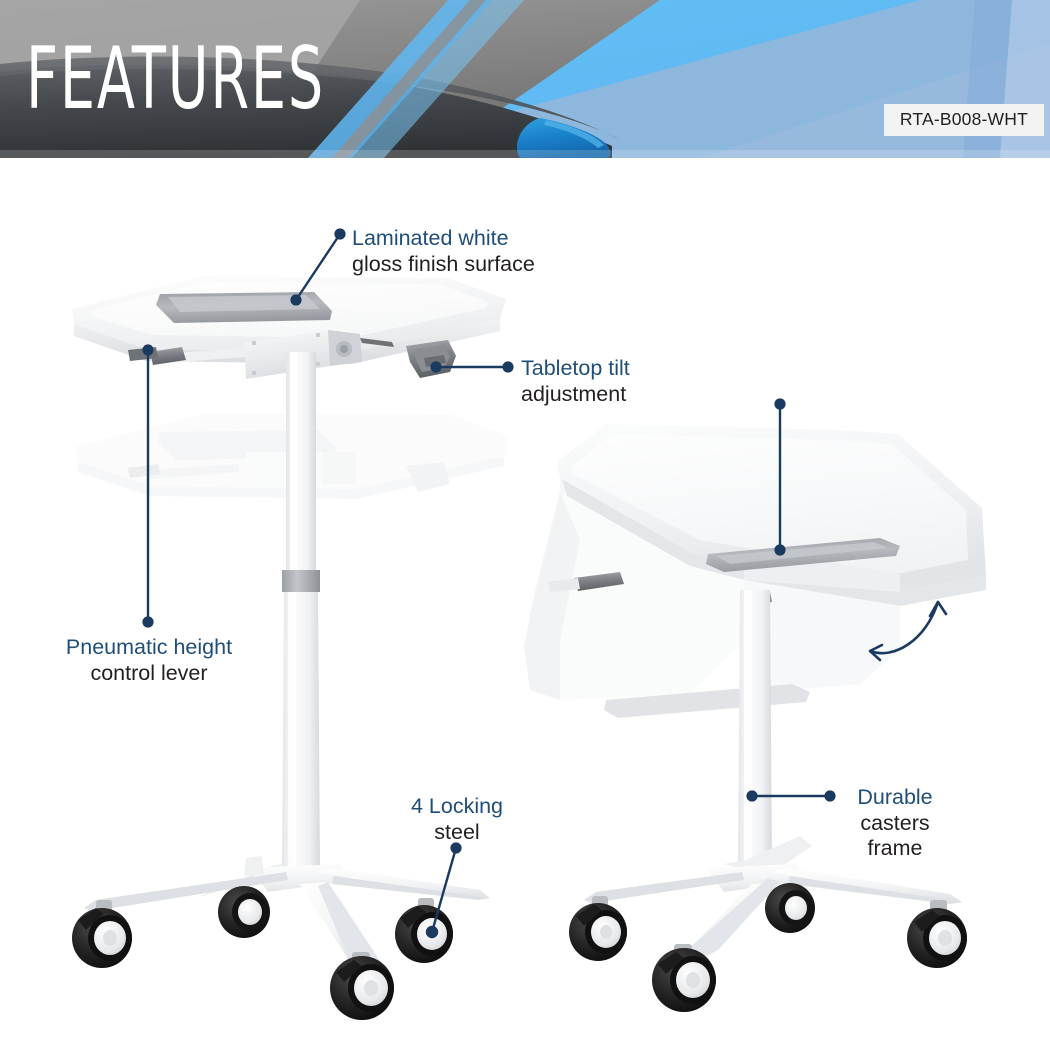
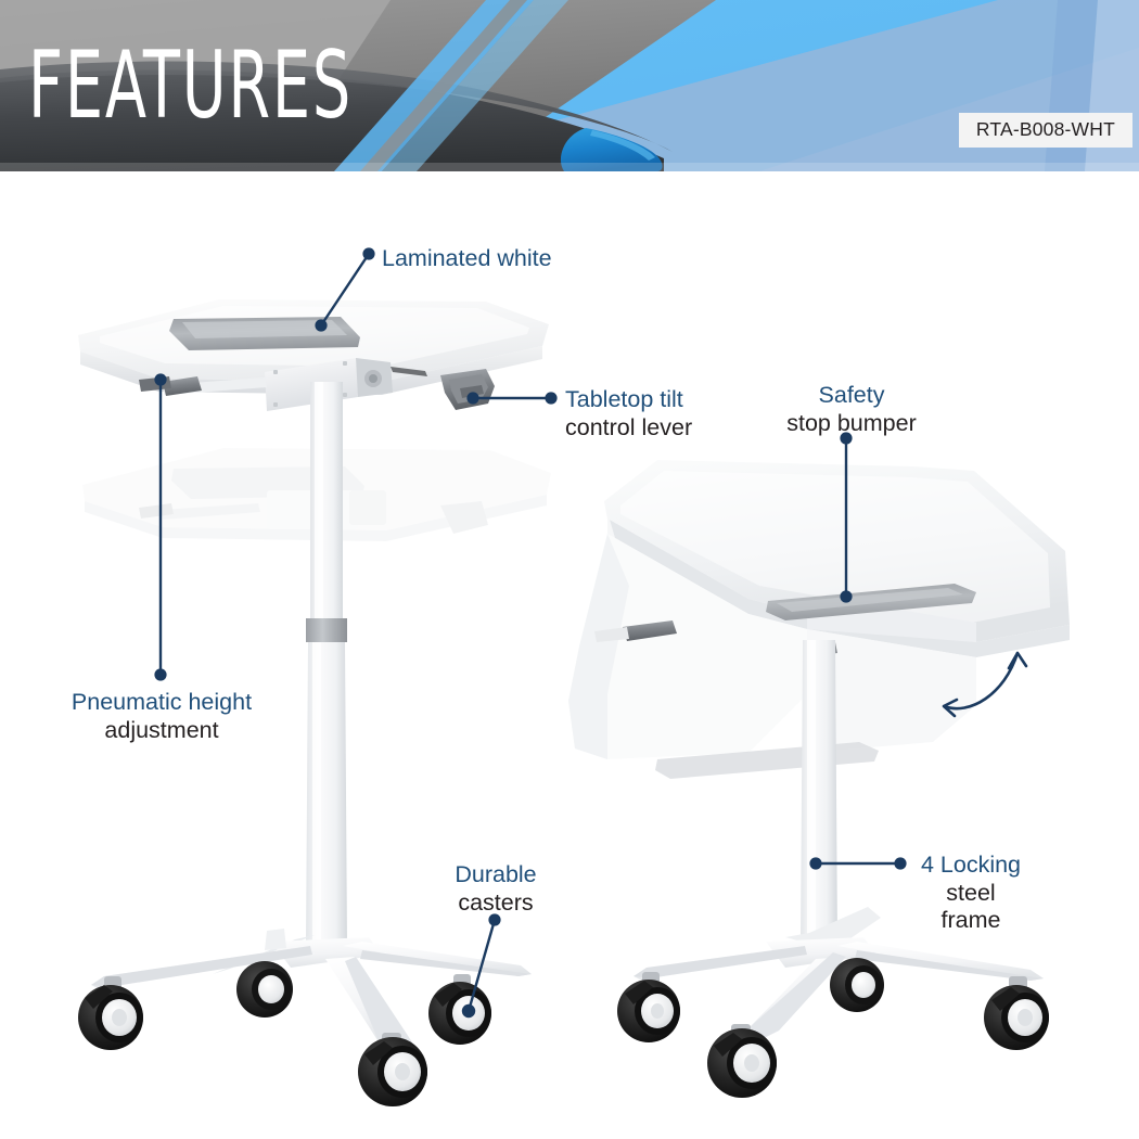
  FEATURES
  RTA-B008-WHT
  Laminated white
- gloss finish surface
  Tabletop tilt
- adjustment
+ control lever
+ Safety
+ stop bumper
  Pneumatic height
- control lever
+ adjustment
- 4 Locking
+ Durable
- steel
+ casters
- Durable
+ 4 Locking
- casters
+ steel
  frame
